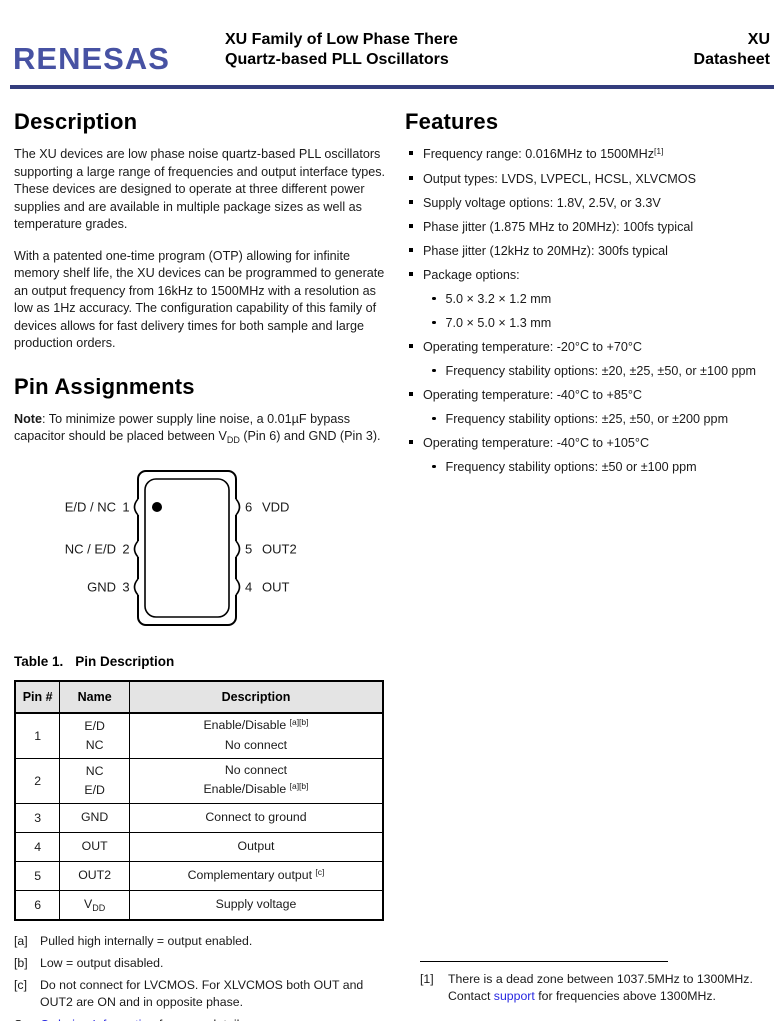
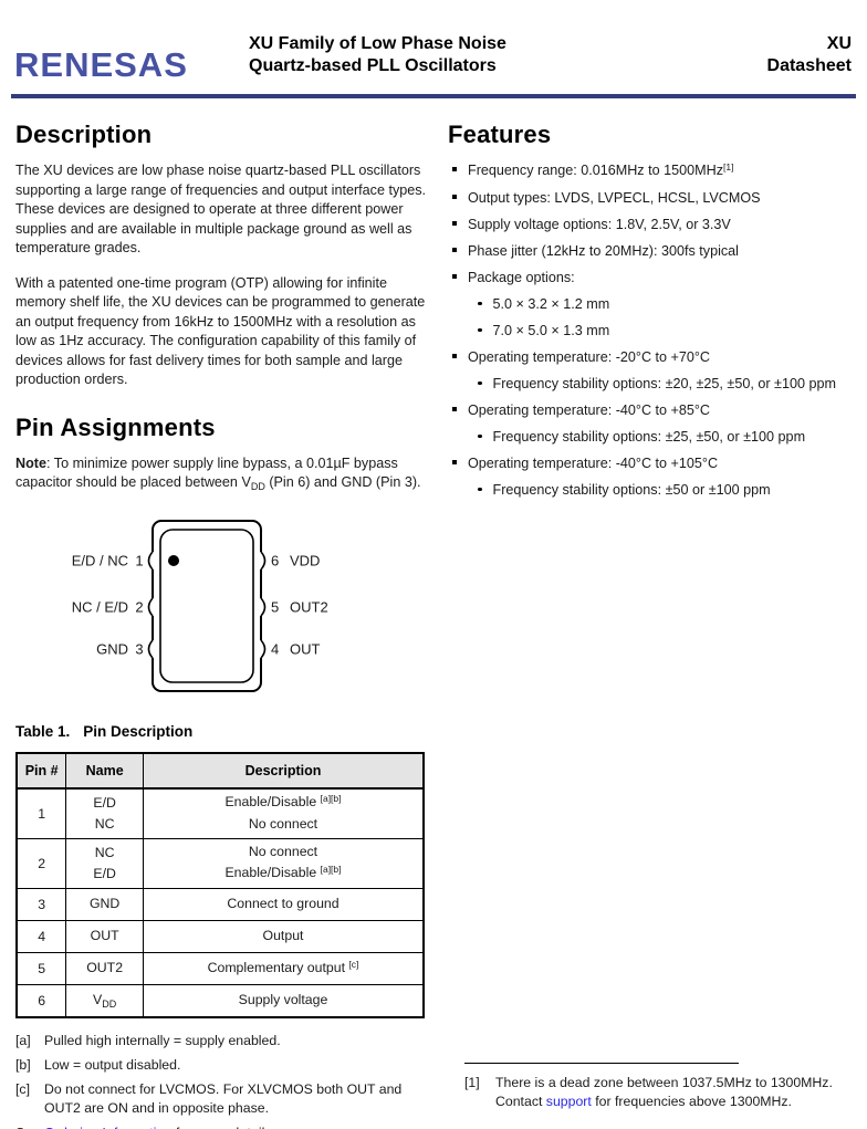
  RENESAS
- XU Family of Low Phase There
+ XU Family of Low Phase Noise
  Quartz-based PLL Oscillators
  XU
  Datasheet
  Description
- The XU devices are low phase noise quartz-based PLL oscillators supporting a large range of frequencies and output interface types. These devices are designed to operate at three different power supplies and are available in multiple package sizes as well as temperature grades.
+ The XU devices are low phase noise quartz-based PLL oscillators supporting a large range of frequencies and output interface types. These devices are designed to operate at three different power supplies and are available in multiple package ground as well as temperature grades.
  With a patented one-time program (OTP) allowing for infinite memory shelf life, the XU devices can be programmed to generate an output frequency from 16kHz to 1500MHz with a resolution as low as 1Hz accuracy. The configuration capability of this family of devices allows for fast delivery times for both sample and large production orders.
  Pin Assignments
- Note: To minimize power supply line noise, a 0.01µF bypass capacitor should be placed between VDD (Pin 6) and GND (Pin 3).
+ Note: To minimize power supply line bypass, a 0.01µF bypass capacitor should be placed between VDD (Pin 6) and GND (Pin 3).
  E/D / NC
  1
  NC / E/D
  2
  GND
  3
  6
  VDD
  5
  OUT2
  4
  OUT
  Table 1. Pin Description
  Pin #	Name	Description
  1	E/DNC	Enable/Disable [a][b]No connect
  2	NCE/D	No connectEnable/Disable [a][b]
  3	GND	Connect to ground
  4	OUT	Output
  5	OUT2	Complementary output [c]
  6	VDD	Supply voltage
  [a]
- Pulled high internally = output enabled.
+ Pulled high internally = supply enabled.
  [b]
  Low = output disabled.
  [c]
  Do not connect for LVCMOS. For XLVCMOS both OUT and OUT2 are ON and in opposite phase.
  Features
  Frequency range: 0.016MHz to 1500MHz[1]
- Output types: LVDS, LVPECL, HCSL, XLVCMOS
+ Output types: LVDS, LVPECL, HCSL, LVCMOS
  Supply voltage options: 1.8V, 2.5V, or 3.3V
- Phase jitter (1.875 MHz to 20MHz): 100fs typical
  Phase jitter (12kHz to 20MHz): 300fs typical
  Package options:
  5.0 × 3.2 × 1.2 mm
  7.0 × 5.0 × 1.3 mm
  Operating temperature: -20°C to +70°C
  Frequency stability options: ±20, ±25, ±50, or ±100 ppm
  Operating temperature: -40°C to +85°C
- Frequency stability options: ±25, ±50, or ±200 ppm
+ Frequency stability options: ±25, ±50, or ±100 ppm
  Operating temperature: -40°C to +105°C
  Frequency stability options: ±50 or ±100 ppm
  [1]
  There is a dead zone between 1037.5MHz to 1300MHz.
  Contact support for frequencies above 1300MHz.
